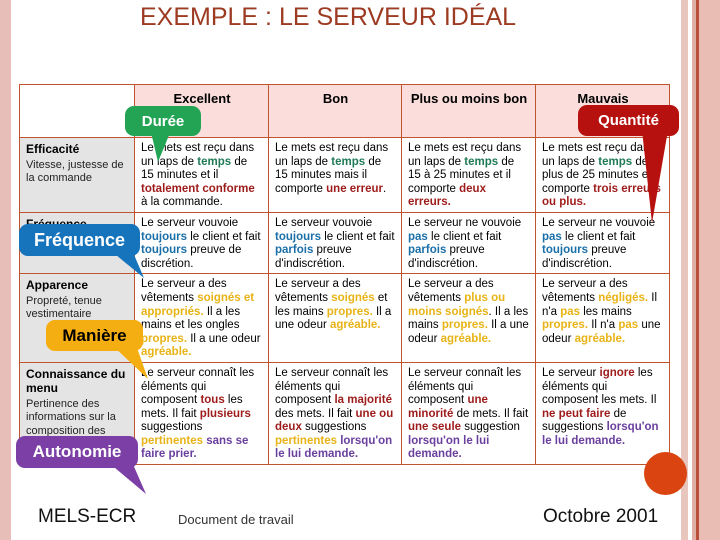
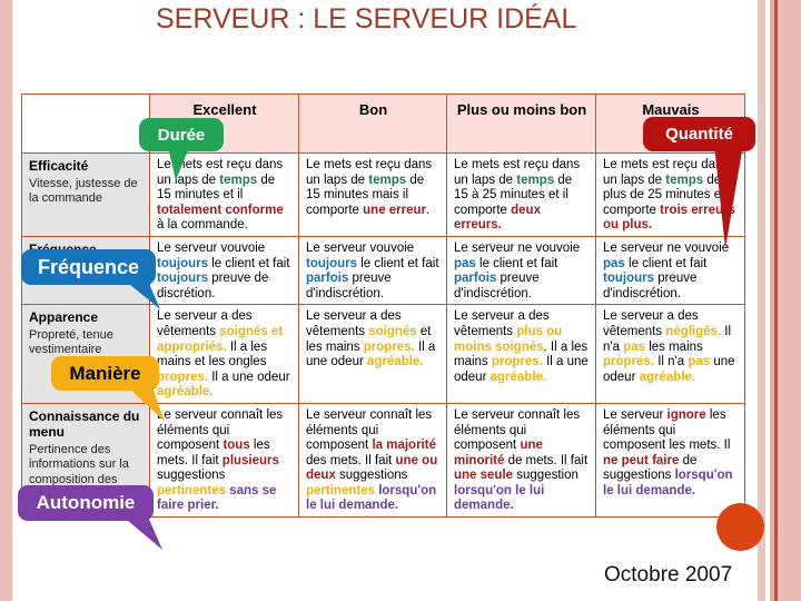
- EXEMPLE : LE SERVEUR IDÉAL
+ SERVEUR : LE SERVEUR IDÉAL
  	Excellent	Bon	Plus ou moins bon	Mauvais
  EfficacitéVitesse, justesse de la commande	Leets est reçu dans un laps de temps de 15 minutes et il totalement conforme à la commande.	Le mets est reçu dans un laps de temps de 15 minutes mais il comporte une erreur.	Le mets est reçu dans un laps de temps de 15 à 25 minutes et il comporte deux erreurs.	Le mets est reçu da un laps de temps de plus de 25 minutes e comporte trois erreu ou plus.
  	Le serveur vouvoie toujours le client et fait toujours preuve de discrétion.	Le serveur vouvoie toujours le client et fait parfois preuve d'indiscrétion.	Le serveur ne vouvoie pas le client et fait parfois preuve d'indiscrétion.	Le serveur ne vouvoie pas le client et fait toujours preuve d'indiscrétion.
  ApparencePropreté, tenue vestimentaire	Le serveur a des vêtements soignés et appropriés. Il a les mains et les ongles propres. Il a une odeur agréable.	Le serveur a des vêtements soignés et les mains propres. Il a une odeur agréable.	Le serveur a des vêtements plus ou moins soignés. Il a les mains propres. Il a une odeur agréable.	Le serveur a des vêtements négligés. Il n'a pas les mains propres. Il n'a pas une odeur agréable.
  Connaissance du menuPertinence des informations sur la composition des	e serveur connaît les éléments qui composent tous les mets. Il fait plusieurs suggestions pertinentes sans se faire prier.	Le serveur connaît les éléments qui composent la majorité des mets. Il fait une ou deux suggestions pertinentes lorsqu'on le lui demande.	Le serveur connaît les éléments qui composent une minorité de mets. Il fait une seule suggestion lorsqu'on le lui demande.	Le serveur ignore les éléments qui composent les mets. Il ne peut faire de suggestions lorsqu'on le lui demande.
  Durée
  Quantité
  Fréquence
  Manière
  Autonomie
- MELS-ECR
- Document de travail
- Octobre 2001
+ Octobre 2007
